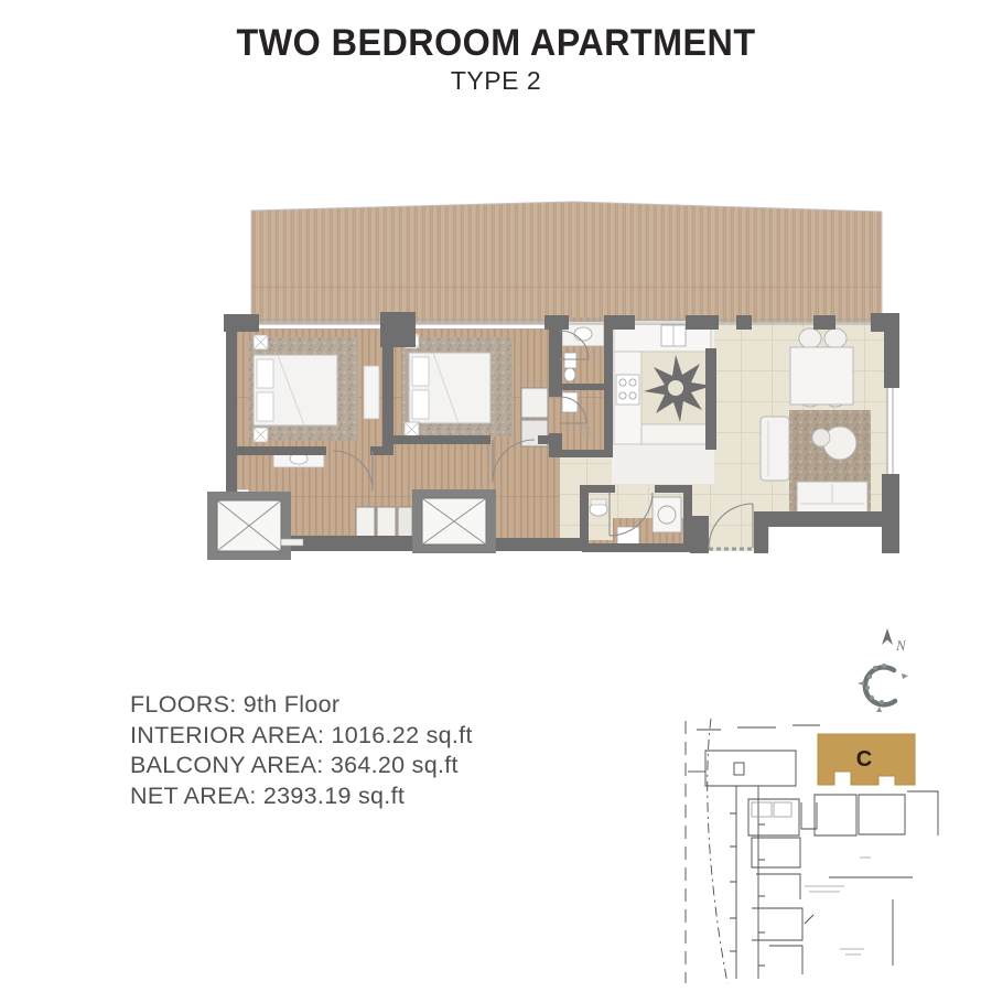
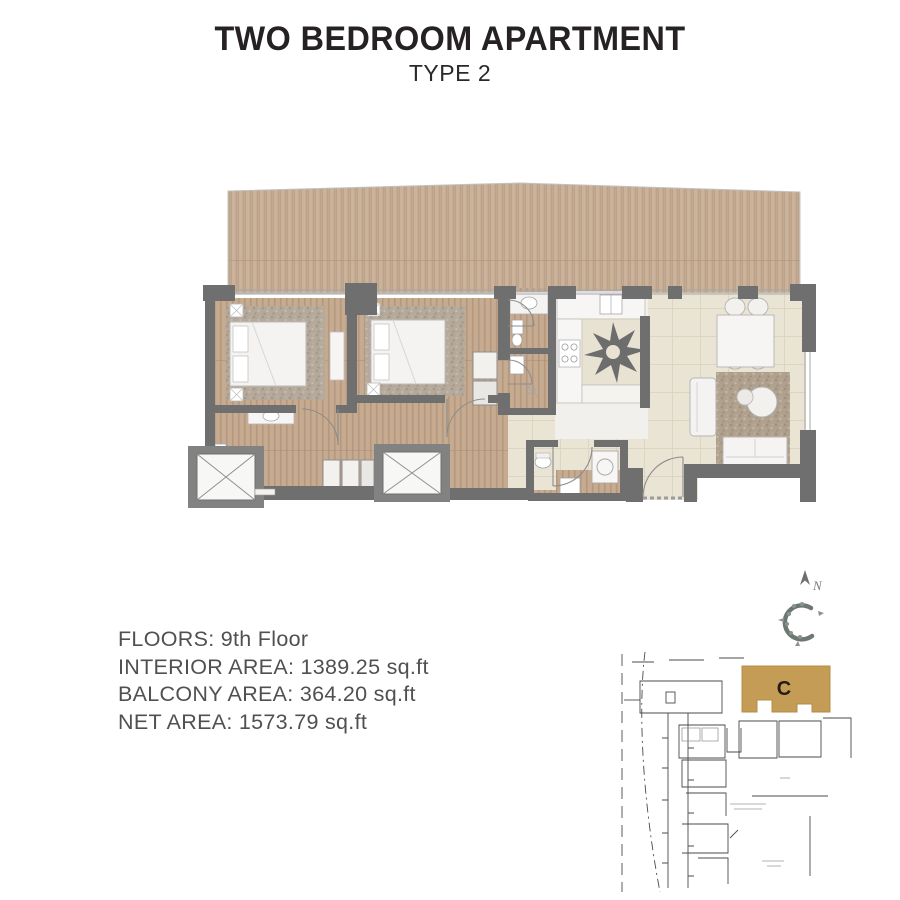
  TWO BEDROOM APARTMENT
  TYPE 2
  N
  C
  FLOORS: 9th Floor
- INTERIOR AREA: 1016.22 sq.ft
+ INTERIOR AREA: 1389.25 sq.ft
  BALCONY AREA: 364.20 sq.ft
- NET AREA: 2393.19 sq.ft
+ NET AREA: 1573.79 sq.ft
